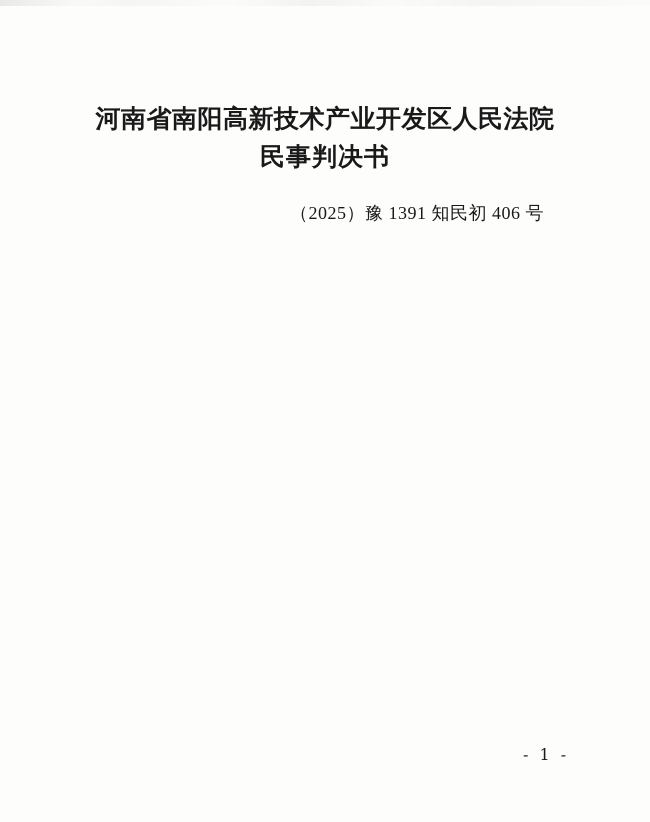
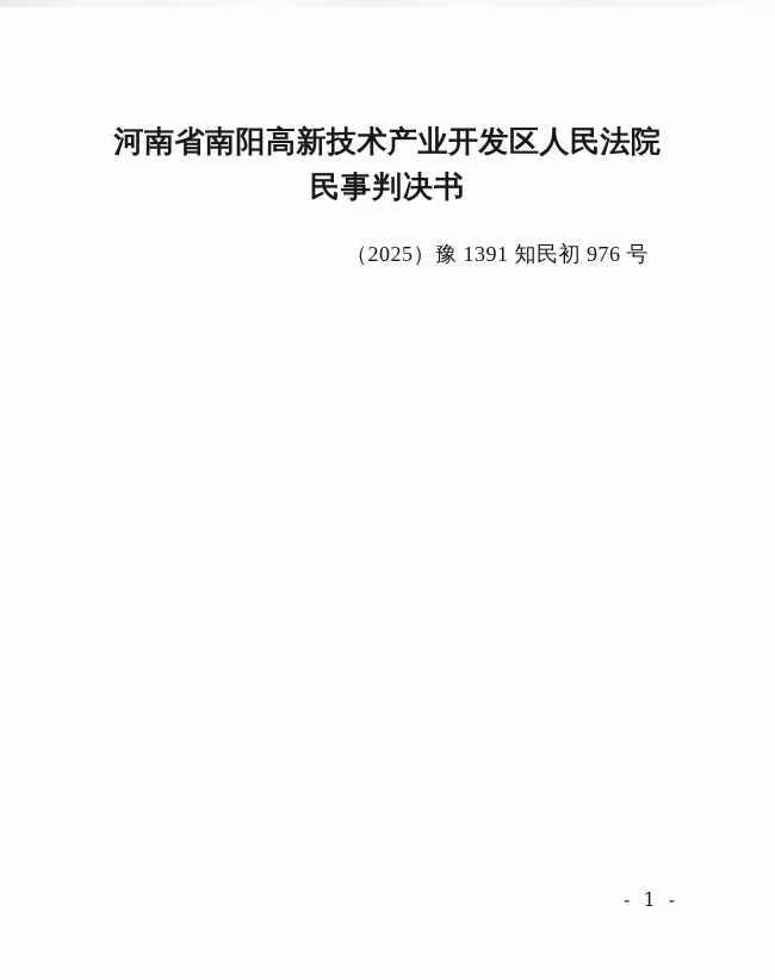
  河南省南阳高新技术产业开发区人民法院
  民事判决书
- （2025）豫 1391 知民初 406 号
+ （2025）豫 1391 知民初 976 号
  - 1 -
